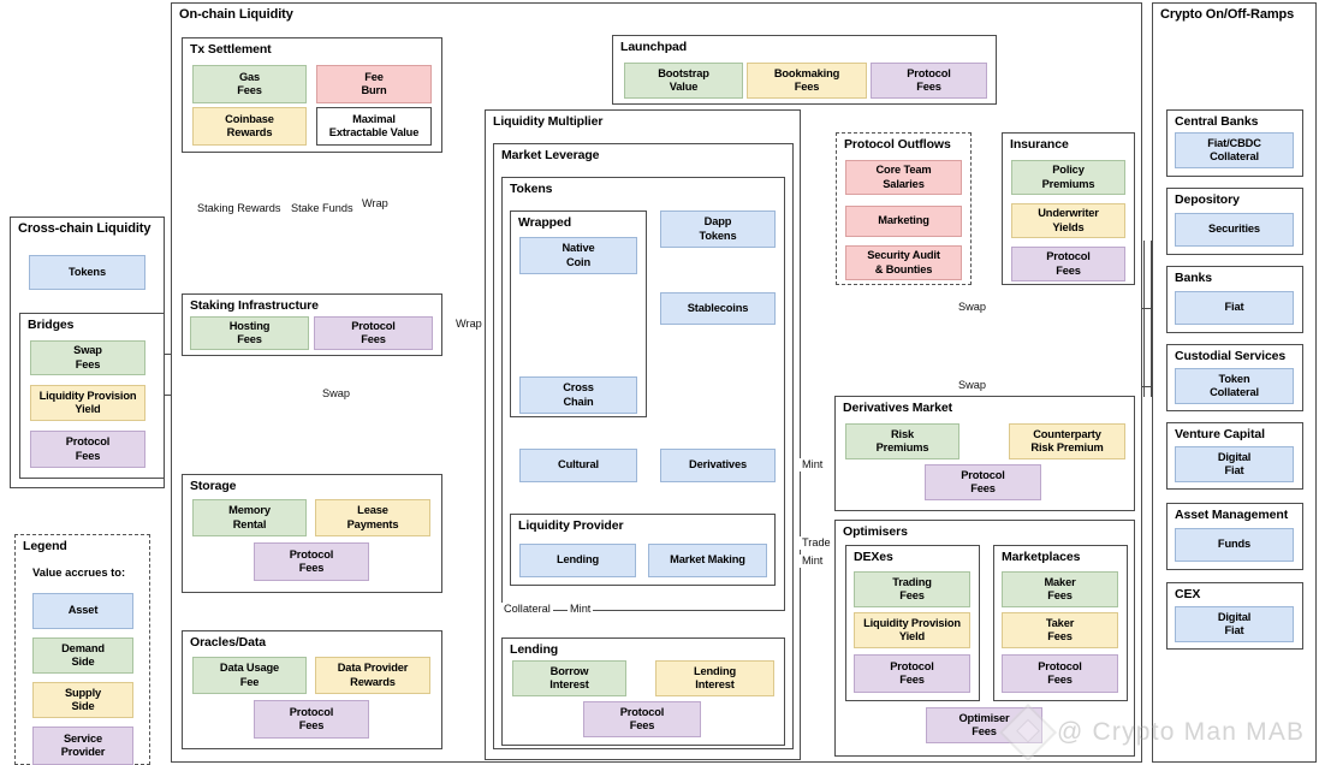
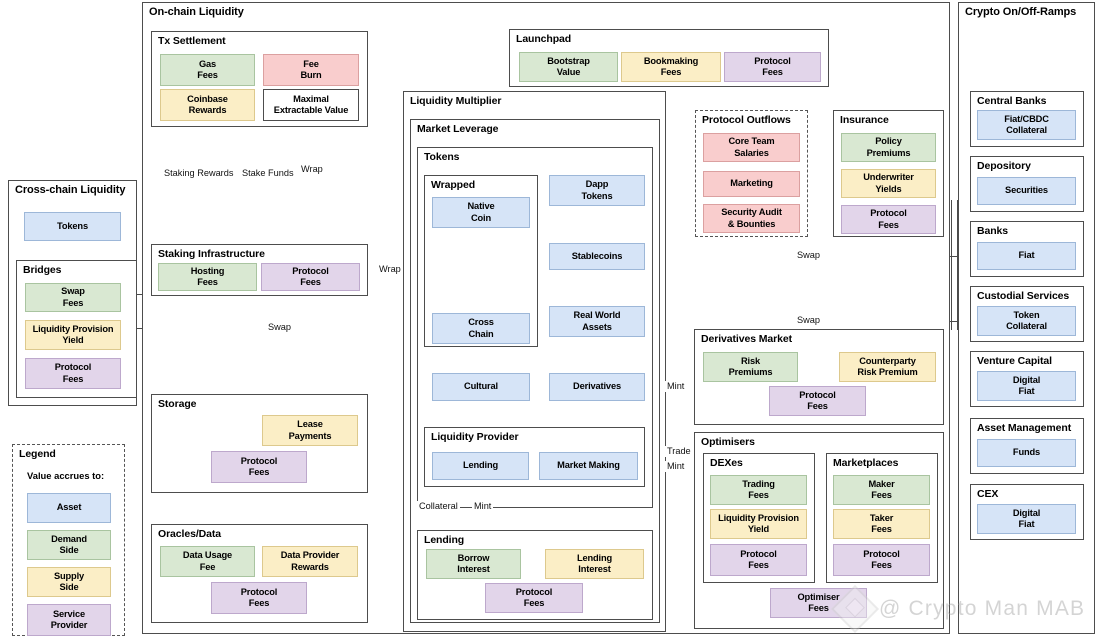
  On-chain Liquidity
  Crypto On/Off-Ramps
  Cross-chain Liquidity
  Tokens
  Bridges
  Swap
  Fees
  Liquidity Provision
  Yield
  Protocol
  Fees
  Legend
  Value accrues to:
  Asset
  Demand
  Side
  Supply
  Side
  Service
  Provider
  Tx Settlement
  Gas
  Fees
  Fee
  Burn
  Coinbase
  Rewards
  Maximal
  Extractable Value
  Staking Rewards
  Stake Funds
  Wrap
  Staking Infrastructure
  Hosting
  Fees
  Protocol
  Fees
  Swap
  Wrap
  Storage
- Memory
- Rental
  Lease
  Payments
  Protocol
  Fees
  Oracles/Data
  Data Usage
  Fee
  Data Provider
  Rewards
  Protocol
  Fees
  Launchpad
  Bootstrap
  Value
  Bookmaking
  Fees
  Protocol
  Fees
  Liquidity Multiplier
  Market Leverage
  Tokens
  Wrapped
  Native
  Coin
  Cross
  Chain
  Cultural
  Dapp
  Tokens
  Stablecoins
+ Real World
+ Assets
  Derivatives
  Liquidity Provider
  Lending
  Market Making
  Collateral
  Mint
  Mint
  Trade
  Mint
  Lending
  Borrow
  Interest
  Lending
  Interest
  Protocol
  Fees
  Protocol Outflows
  Core Team
  Salaries
  Marketing
  Security Audit
  & Bounties
  Insurance
  Policy
  Premiums
  Underwriter
  Yields
  Protocol
  Fees
  Swap
  Swap
  Derivatives Market
  Risk
  Premiums
  Counterparty
  Risk Premium
  Protocol
  Fees
  Optimisers
  DEXes
  Trading
  Fees
  Liquidity Provision
  Yield
  Protocol
  Fees
  Marketplaces
  Maker
  Fees
  Taker
  Fees
  Protocol
  Fees
  Optimiser
  Fees
  Central Banks
  Fiat/CBDC
  Collateral
  Depository
  Securities
  Banks
  Fiat
  Custodial Services
  Token
  Collateral
  Venture Capital
  Digital
  Fiat
  Asset Management
  Funds
  CEX
  Digital
  Fiat
  @ Crypto Man MAB
